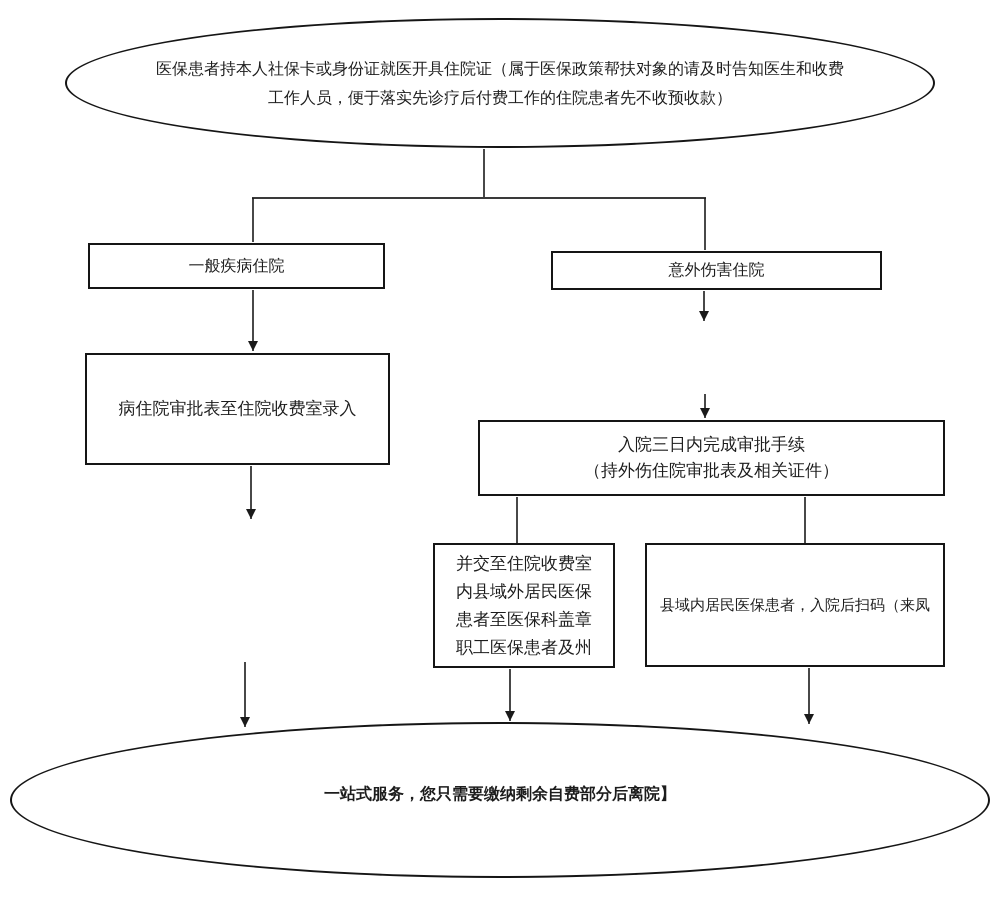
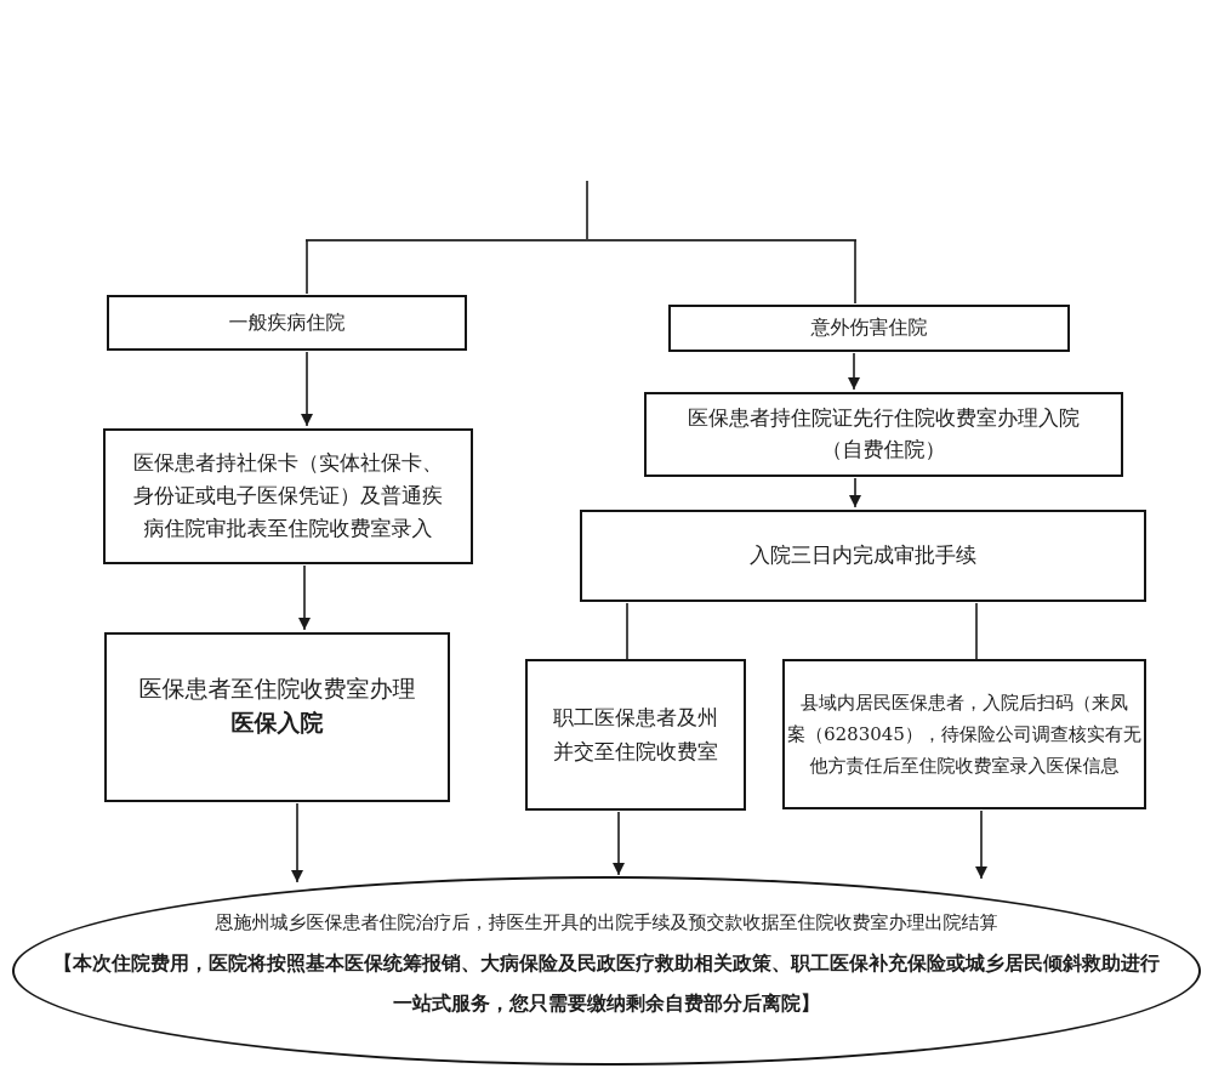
- 医保患者持本人社保卡或身份证就医开具住院证（属于医保政策帮扶对象的请及时告知医生和收费
- 工作人员，便于落实先诊疗后付费工作的住院患者先不收预收款）
  一般疾病住院
  意外伤害住院
+ 医保患者持社保卡（实体社保卡、
+ 身份证或电子医保凭证）及普通疾
  病住院审批表至住院收费室录入
+ 医保患者至住院收费室办理
+ 医保入院
+ 医保患者持住院证先行住院收费室办理入院
+ （自费住院）
  入院三日内完成审批手续
- （持外伤住院审批表及相关证件）
- 并交至住院收费室
+ 职工医保患者及州
- 内县域外居民医保
- 患者至医保科盖章
- 职工医保患者及州
+ 并交至住院收费室
  县域内居民医保患者，入院后扫码（来凤
+ 案（6283045），待保险公司调查核实有无
+ 他方责任后至住院收费室录入医保信息
+ 恩施州城乡医保患者住院治疗后，持医生开具的出院手续及预交款收据至住院收费室办理出院结算
+ 【本次住院费用，医院将按照基本医保统筹报销、大病保险及民政医疗救助相关政策、职工医保补充保险或城乡居民倾斜救助进行
  一站式服务，您只需要缴纳剩余自费部分后离院】
